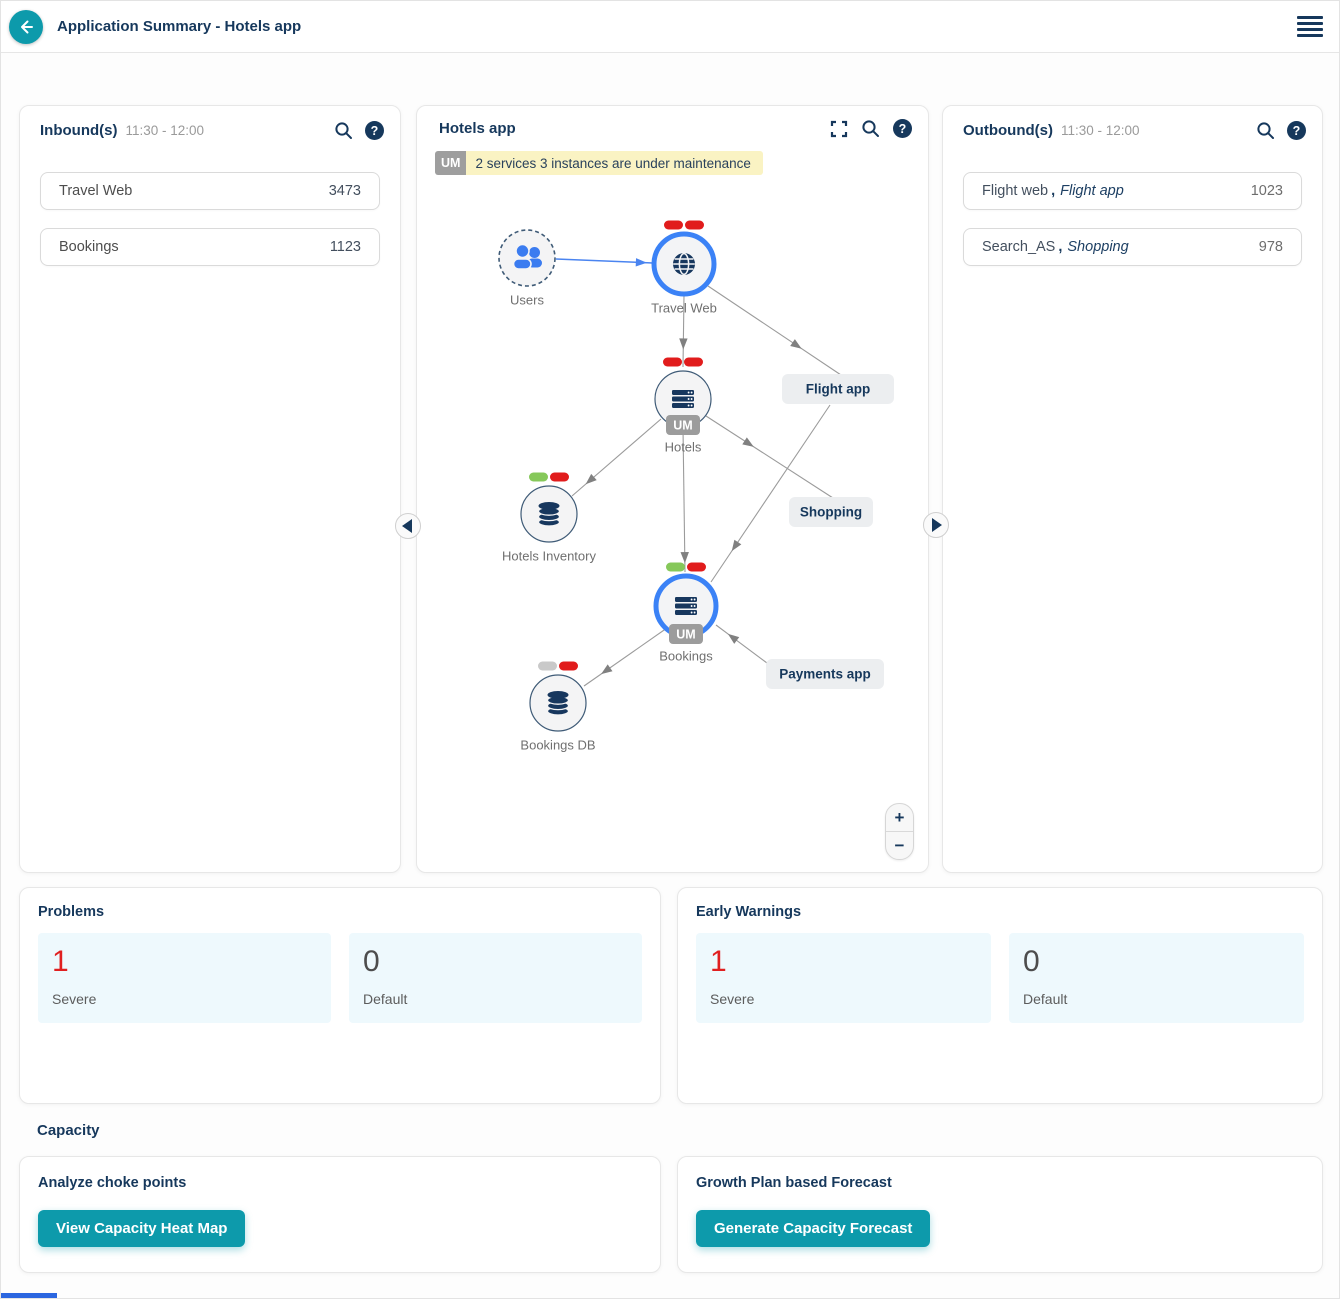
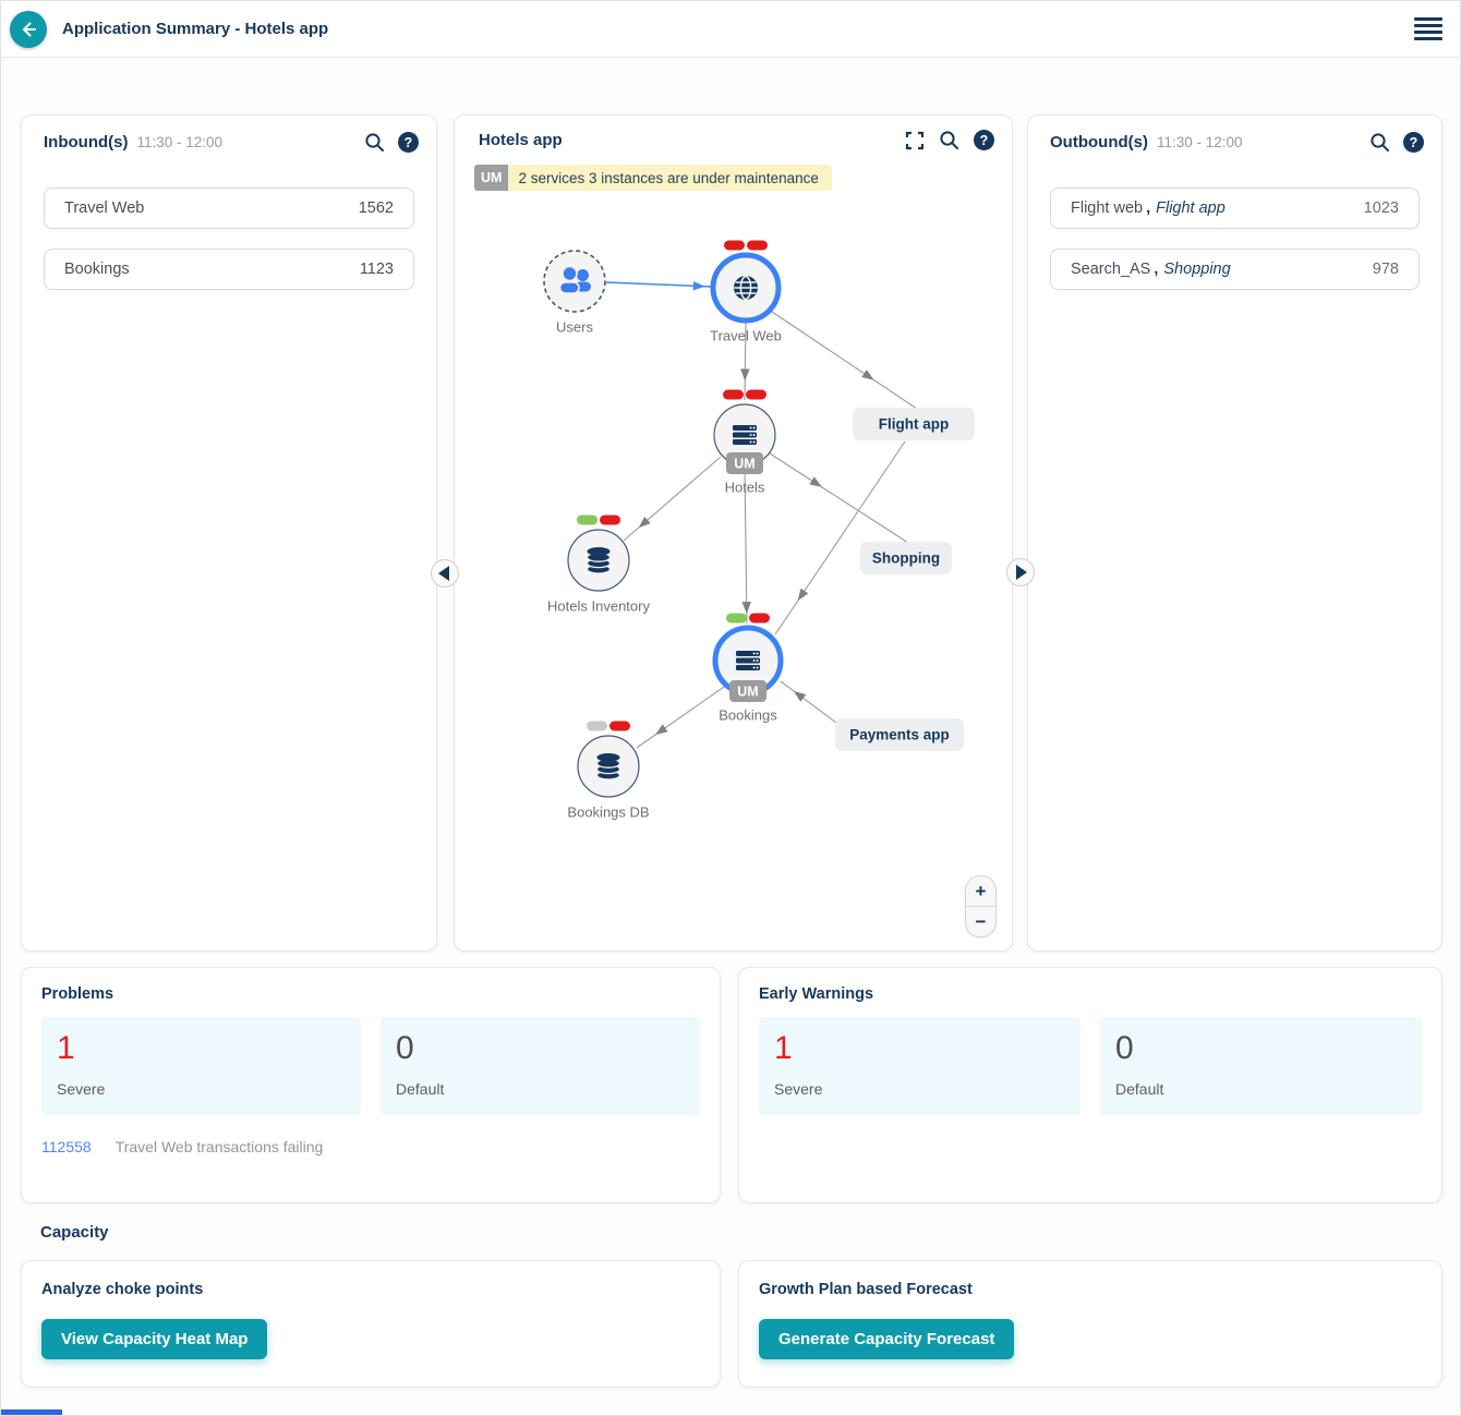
  Application Summary - Hotels app
  Inbound(s)
  11:30 - 12:00
  ?
  Travel Web
- 3473
+ 1562
  Bookings
  1123
  Hotels app
  ?
  UM
  2 services 3 instances are under maintenance
  Flight app
  Shopping
  Payments app
  Users
  Travel Web
  UM
  Hotels
  Hotels Inventory
  UM
  Bookings
  Bookings DB
  +
  −
  Outbound(s)
  11:30 - 12:00
  ?
  Flight web
  ,
  Flight app
  1023
  Search_AS
  ,
  Shopping
  978
  Problems
  1
  Severe
  0
  Default
+ 112558
+ Travel Web transactions failing
  Early Warnings
  1
  Severe
  0
  Default
  Capacity
  Analyze choke points
  View Capacity Heat Map
  Growth Plan based Forecast
  Generate Capacity Forecast
